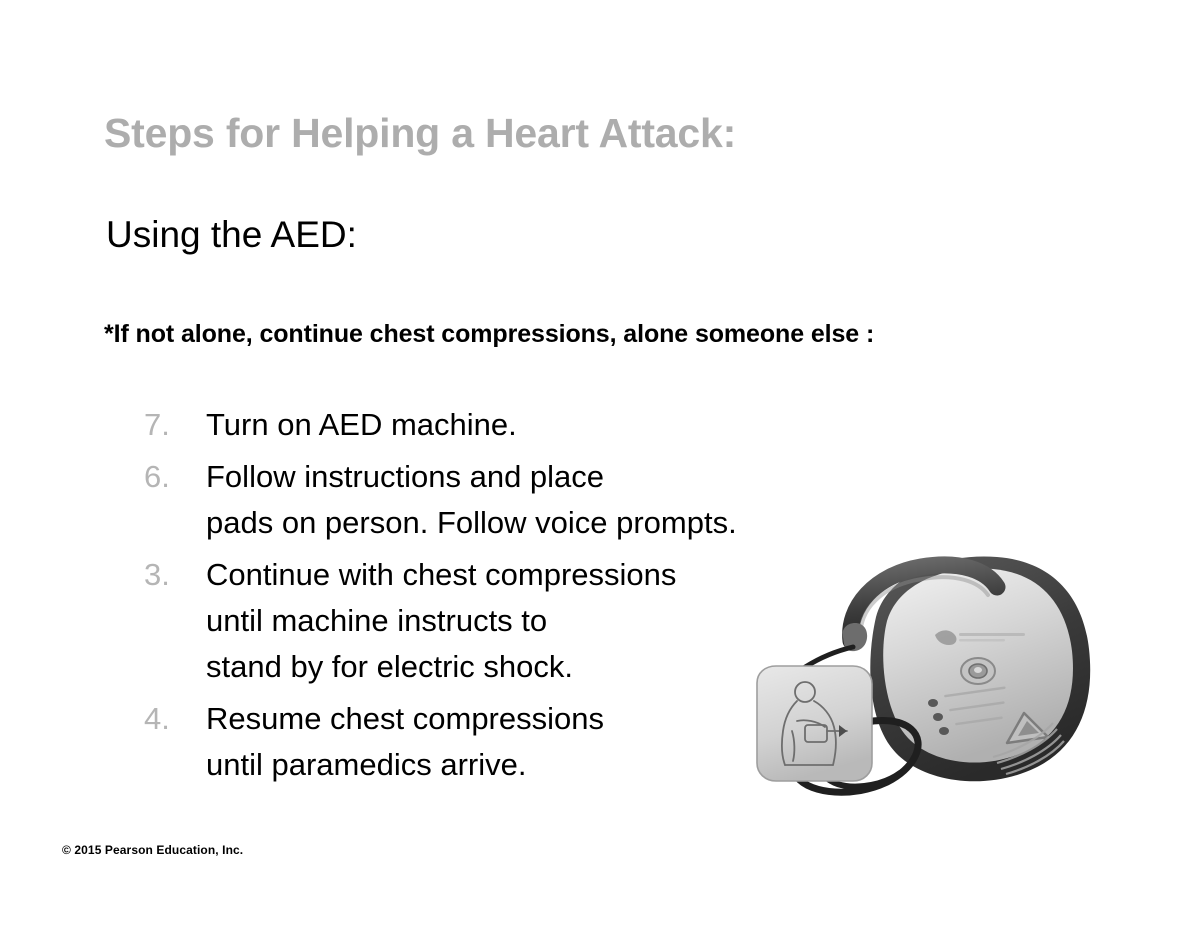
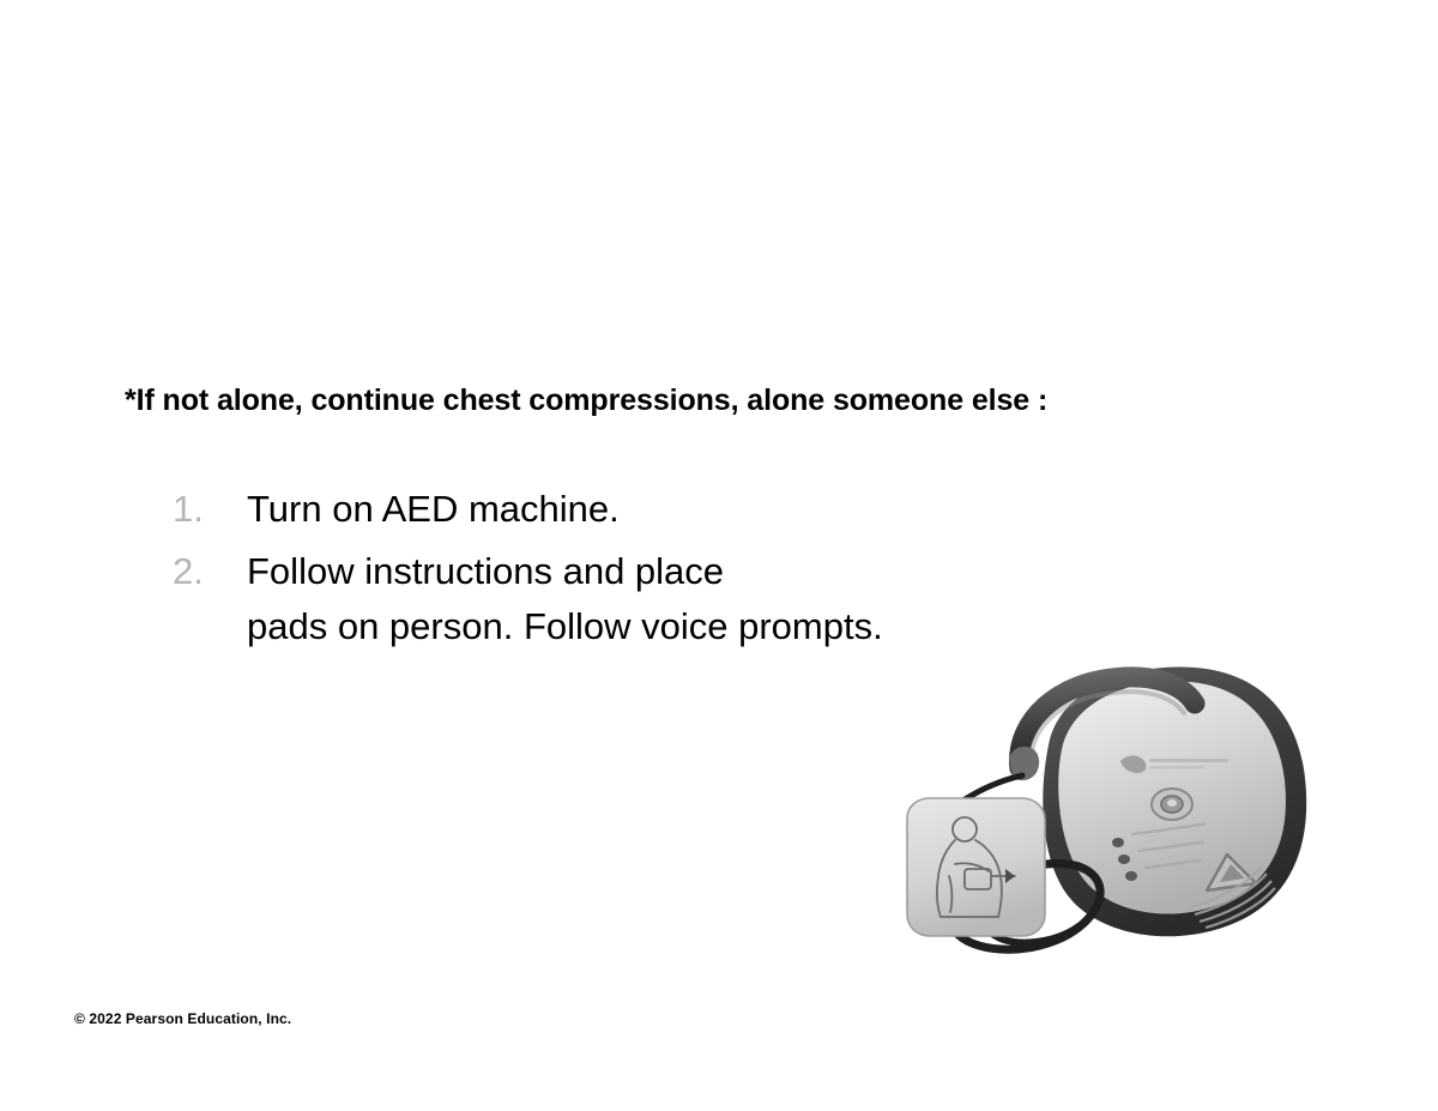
- Steps for Helping a Heart Attack:
- Using the AED:
  *If not alone, continue chest compressions, alone someone else :
- 7.
+ 1.
  Turn on AED machine.
- 6.
+ 2.
  Follow instructions and place
  pads on person. Follow voice prompts.
- 3.
- Continue with chest compressions
- until machine instructs to
- stand by for electric shock.
- 4.
- Resume chest compressions
- until paramedics arrive.
- © 2015 Pearson Education, Inc.
+ © 2022 Pearson Education, Inc.
